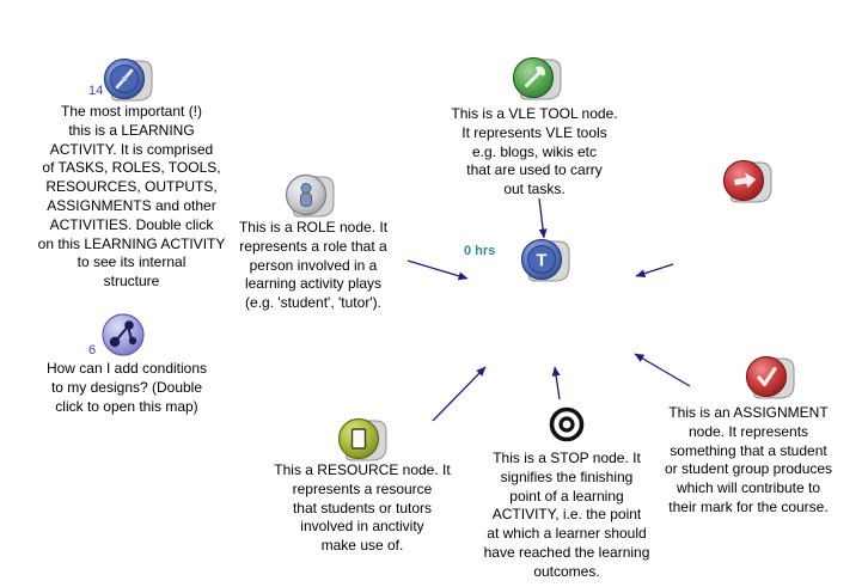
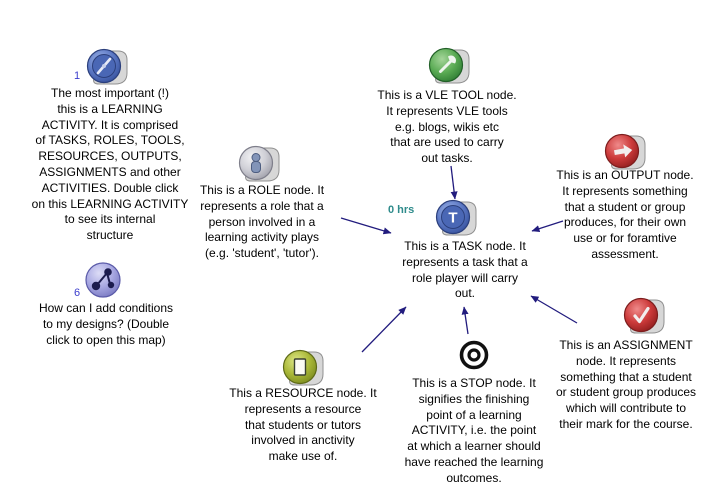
- 14
+ 1
  The most important (!)
  this is a LEARNING
  ACTIVITY. It is comprised
  of TASKS, ROLES, TOOLS,
  RESOURCES, OUTPUTS,
  ASSIGNMENTS and other
  ACTIVITIES. Double click
  on this LEARNING ACTIVITY
  to see its internal
  structure
  6
  How can I add conditions
  to my designs? (Double
  click to open this map)
  This is a VLE TOOL node.
  It represents VLE tools
  e.g. blogs, wikis etc
  that are used to carry
  out tasks.
  This is a ROLE node. It
  represents a role that a
  person involved in a
  learning activity plays
  (e.g. 'student', 'tutor').
  T
  0 hrs
+ This is a TASK node. It
+ represents a task that a
+ role player will carry
+ out.
+ This is an OUTPUT node.
+ It represents something
+ that a student or group
+ produces, for their own
+ use or for foramtive
+ assessment.
  This is an ASSIGNMENT
  node. It represents
  something that a student
  or student group produces
  which will contribute to
  their mark for the course.
  This is a STOP node. It
  signifies the finishing
  point of a learning
  ACTIVITY, i.e. the point
  at which a learner should
  have reached the learning
  outcomes.
  This a RESOURCE node. It
  represents a resource
  that students or tutors
  involved in anctivity
  make use of.
